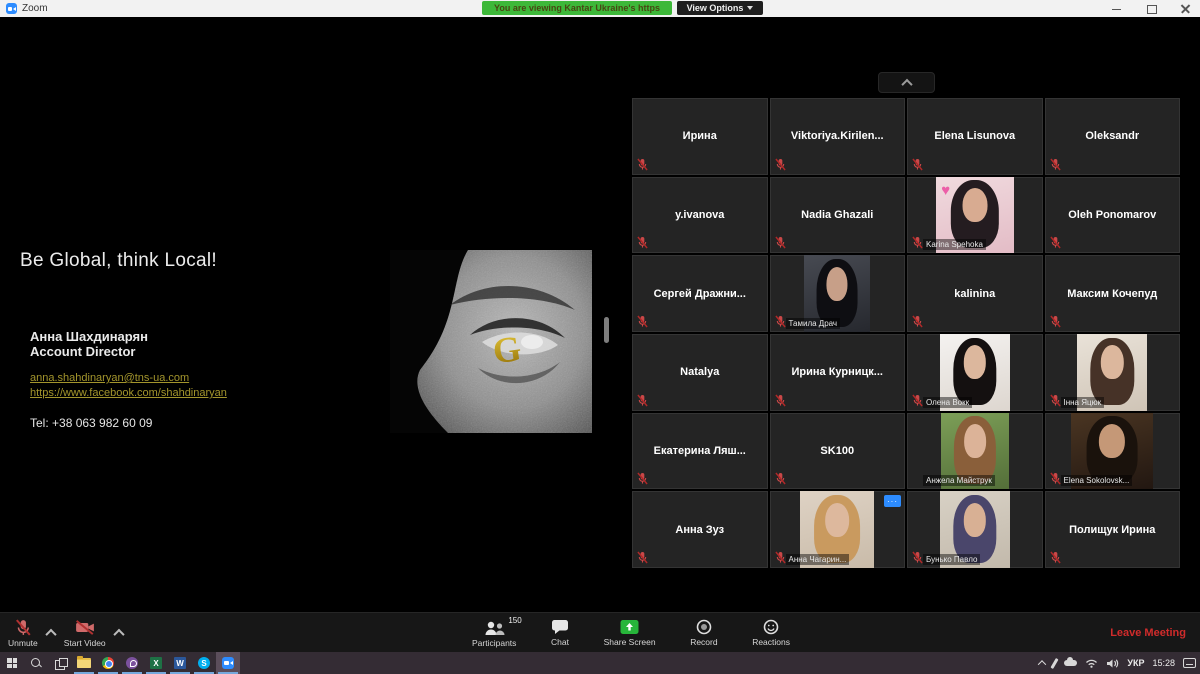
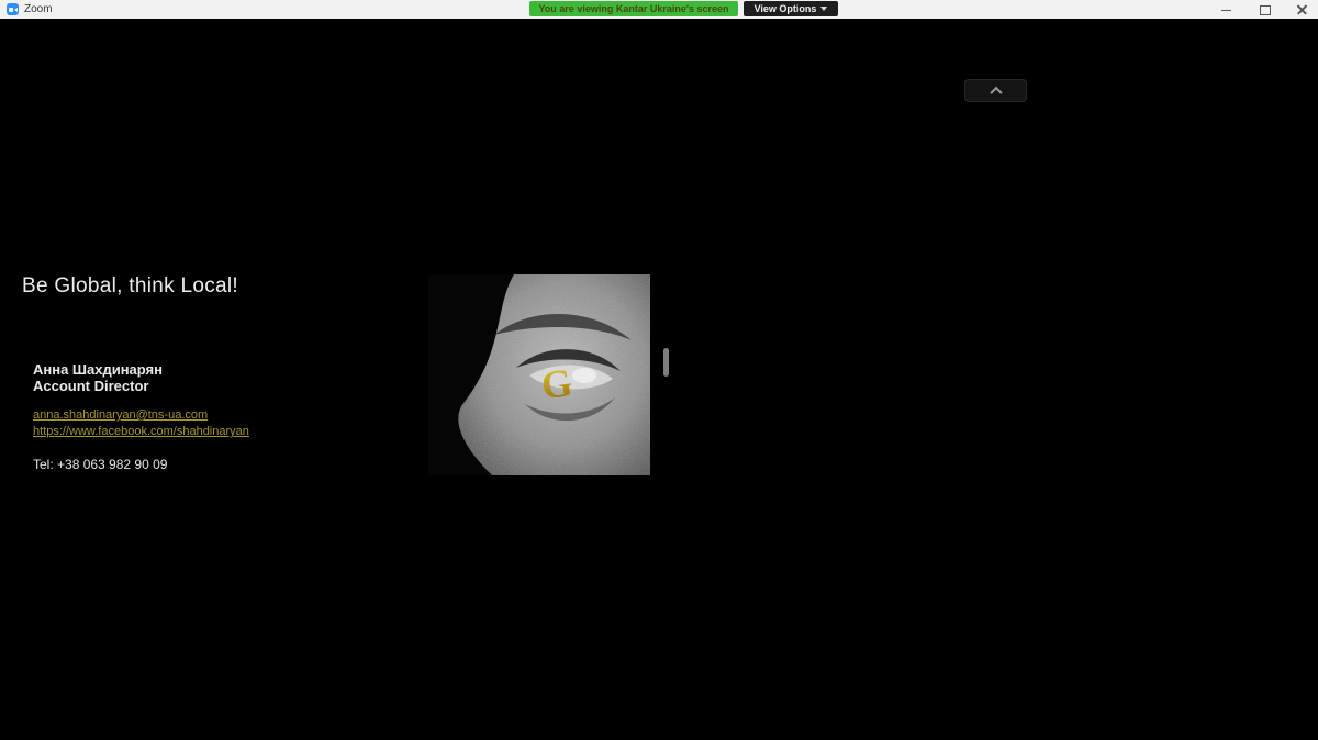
  Zoom
- You are viewing Kantar Ukraine's https
+ You are viewing Kantar Ukraine's screen
  View Options
  Be Global, think Local!
  Анна Шахдинарян
  Account Director
  anna.shahdinaryan@tns-ua.com
  https://www.facebook.com/shahdinaryan
- Tel: +38 063 982 60 09
+ Tel: +38 063 982 90 09
- Ирина
- Viktoriya.Kirilen...
- Elena Lisunova
- Oleksandr
- y.ivanova
- Nadia Ghazali
- ♥
- Karina Spehoka
- Oleh Ponomarov
- Сергей Дражни...
- Тамила Драч
- kalinina
- Максим Кочепуд
- Natalya
- Ирина Курницк...
- Олена Вокк
- Інна Яцюк
- Екатерина Ляш...
- SK100
- Анжела Майструк
- Elena Sokolovsk...
- Анна Зуз
- Анна Чагарин...
- ···
- Бунько Павло
- Полищук Ирина
- Unmute
- Start Video
- 150
- Participants
- Chat
- Share Screen
- Record
- Reactions
- Leave Meeting
- X
- W
- S
- УКР
- 15:28
